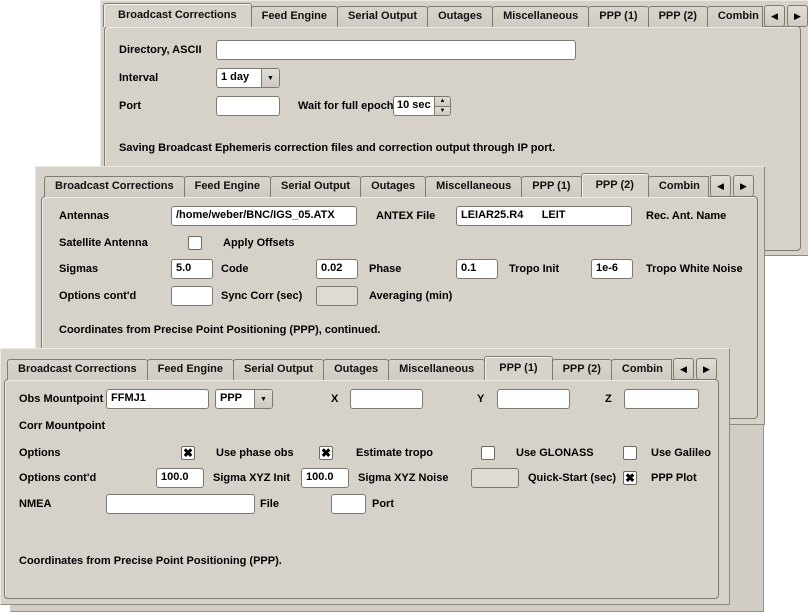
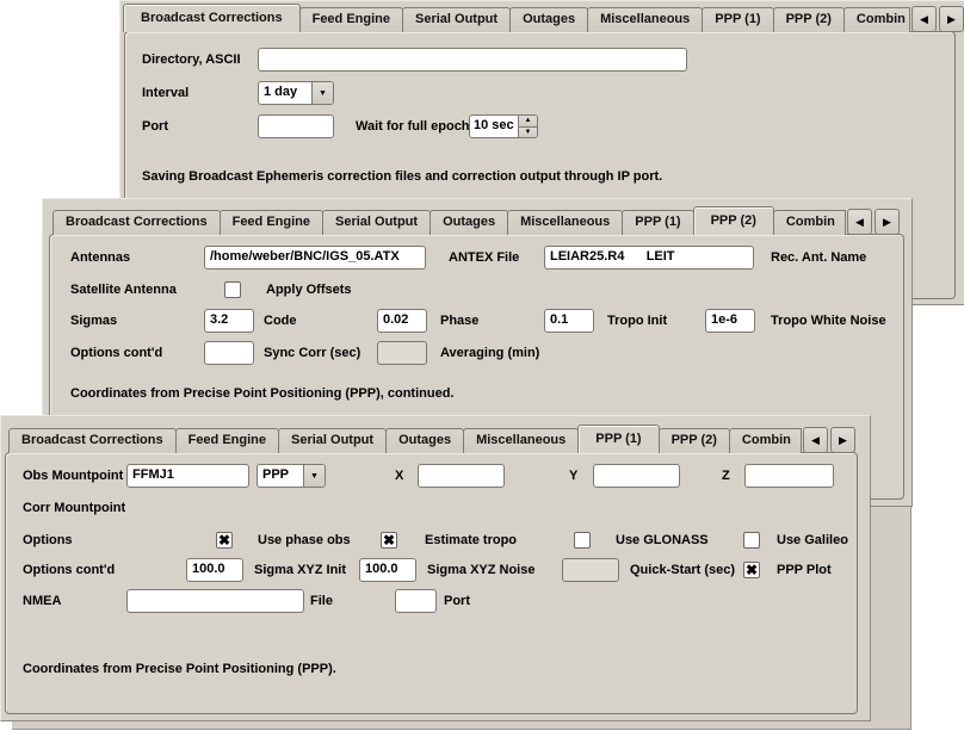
  Broadcast Corrections
  Feed Engine
  Serial Output
  Outages
  Miscellaneous
  PPP (1)
  PPP (2)
  Combin
  ◀
  ▶
  Directory, ASCII
  Interval
  1 day
  Port
  Wait for full epoch
  10 sec
  Saving Broadcast Ephemeris correction files and correction output through IP port.
  Broadcast Corrections
  Feed Engine
  Serial Output
  Outages
  Miscellaneous
  PPP (1)
  PPP (2)
  Combin
  ◀
  ▶
  Antennas
  /home/weber/BNC/IGS_05.ATX
  ANTEX File
  LEIAR25.R4 LEIT
  Rec. Ant. Name
  Satellite Antenna
  Apply Offsets
  Sigmas
- 5.0
+ 3.2
  Code
  0.02
  Phase
  0.1
  Tropo Init
  1e-6
  Tropo White Noise
  Options cont'd
  Sync Corr (sec)
  Averaging (min)
  Coordinates from Precise Point Positioning (PPP), continued.
  Broadcast Corrections
  Feed Engine
  Serial Output
  Outages
  Miscellaneous
  PPP (1)
  PPP (2)
  Combin
  ◀
  ▶
  Obs Mountpoint
  FFMJ1
  PPP
  X
  Y
  Z
  Corr Mountpoint
  Options
  ✖
  Use phase obs
  ✖
  Estimate tropo
  Use GLONASS
  Use Galileo
  Options cont'd
  100.0
  Sigma XYZ Init
  100.0
  Sigma XYZ Noise
  Quick-Start (sec)
  ✖
  PPP Plot
  NMEA
  File
  Port
  Coordinates from Precise Point Positioning (PPP).
